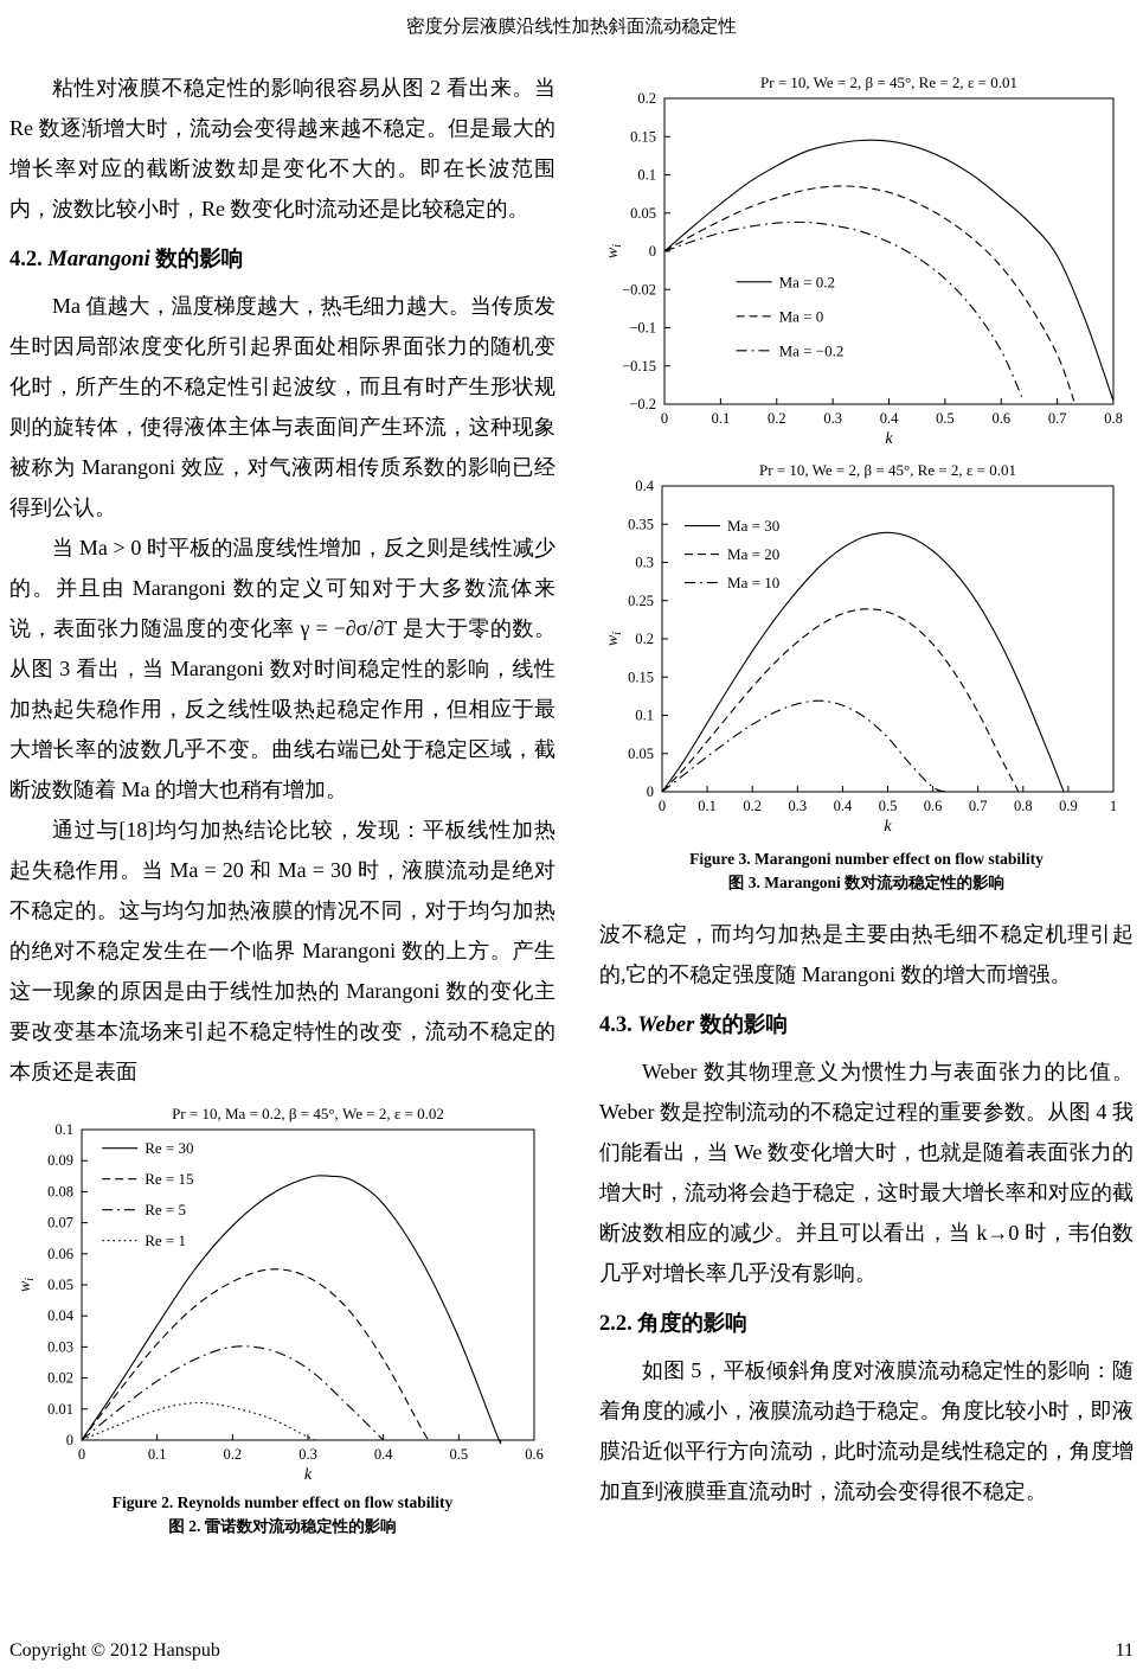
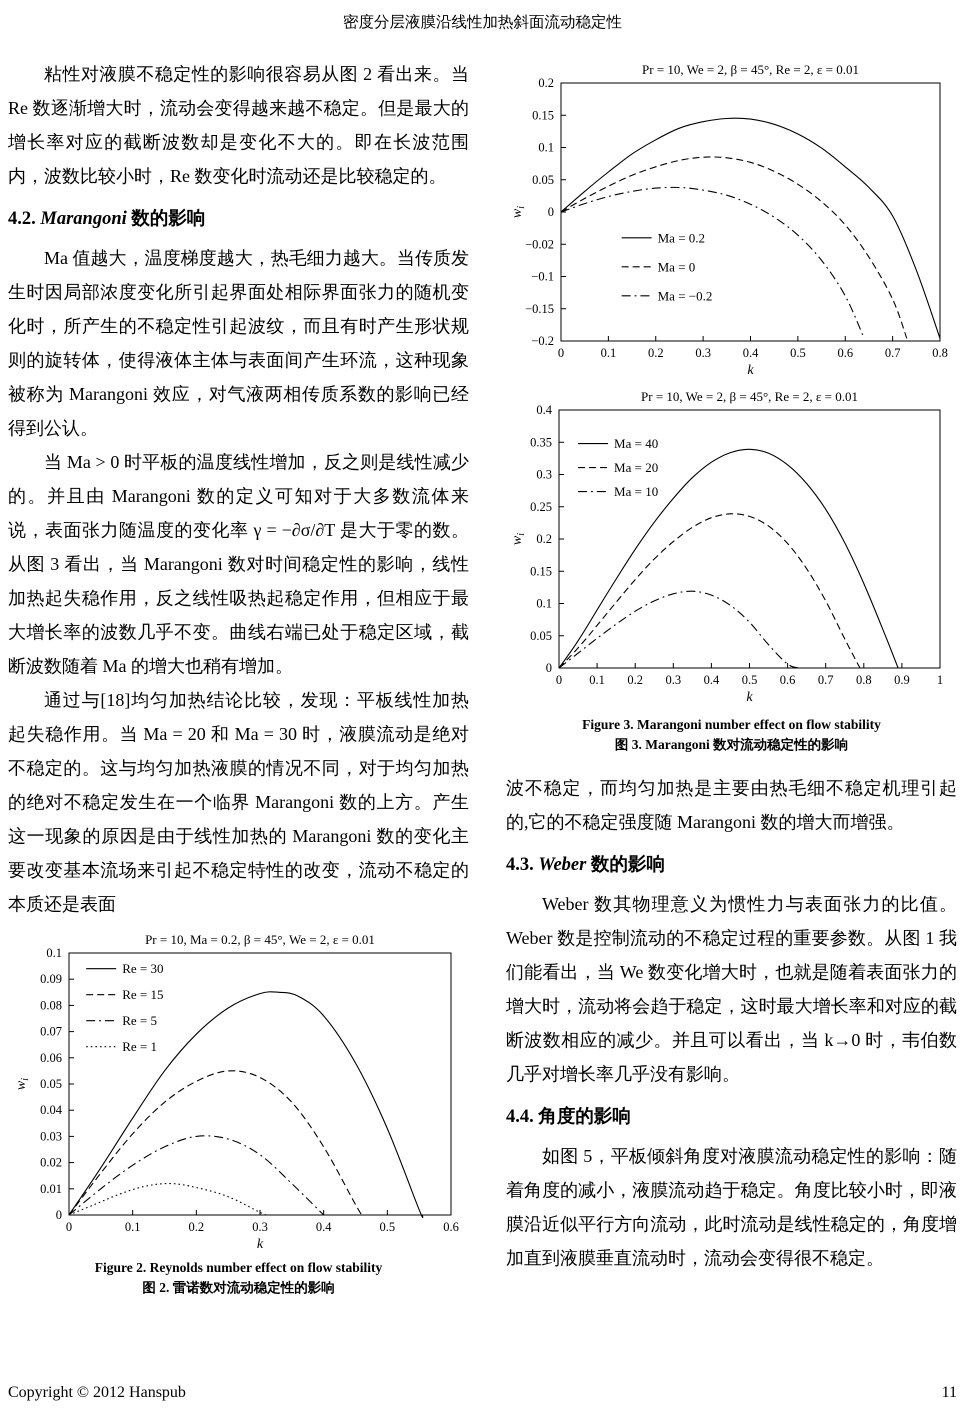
  密度分层液膜沿线性加热斜面流动稳定性
  粘性对液膜不稳定性的影响很容易从图 2 看出来。当 Re 数逐渐增大时，流动会变得越来越不稳定。但是最大的增长率对应的截断波数却是变化不大的。即在长波范围内，波数比较小时，Re 数变化时流动还是比较稳定的。
  4.2. Marangoni 数的影响
  Ma 值越大，温度梯度越大，热毛细力越大。当传质发生时因局部浓度变化所引起界面处相际界面张力的随机变化时，所产生的不稳定性引起波纹，而且有时产生形状规则的旋转体，使得液体主体与表面间产生环流，这种现象被称为 Marangoni 效应，对气液两相传质系数的影响已经得到公认。
  当 Ma > 0 时平板的温度线性增加，反之则是线性减少的。并且由 Marangoni 数的定义可知对于大多数流体来说，表面张力随温度的变化率 γ = −∂σ/∂T 是大于零的数。从图 3 看出，当 Marangoni 数对时间稳定性的影响，线性加热起失稳作用，反之线性吸热起稳定作用，但相应于最大增长率的波数几乎不变。曲线右端已处于稳定区域，截断波数随着 Ma 的增大也稍有增加。
  通过与[18]均匀加热结论比较，发现：平板线性加热起失稳作用。当 Ma = 20 和 Ma = 30 时，液膜流动是绝对不稳定的。这与均匀加热液膜的情况不同，对于均匀加热的绝对不稳定发生在一个临界 Marangoni 数的上方。产生这一现象的原因是由于线性加热的 Marangoni 数的变化主要改变基本流场来引起不稳定特性的改变，流动不稳定的本质还是表面
  0
  0.1
  0.2
  0.3
  0.4
  0.5
  0.6
  0
  0.01
  0.02
  0.03
  0.04
  0.05
  0.06
  0.07
  0.08
  0.09
  0.1
- Pr = 10, Ma = 0.2, β = 45°, We = 2, ε = 0.02
+ Pr = 10, Ma = 0.2, β = 45°, We = 2, ε = 0.01
  k
  Re = 30
  Re = 15
  Re = 5
  Re = 1
  Figure 2. Reynolds number effect on flow stability
  图 2. 雷诺数对流动稳定性的影响
  0
  0.1
  0.2
  0.3
  0.4
  0.5
  0.6
  0.7
  0.8
  −0.2
  −0.15
  −0.1
  −0.02
  0
  0.05
  0.1
  0.15
  0.2
  Pr = 10, We = 2, β = 45°, Re = 2, ε = 0.01
  k
  Ma = 0.2
  Ma = 0
  Ma = −0.2
  0
  0.1
  0.2
  0.3
  0.4
  0.5
  0.6
  0.7
  0.8
  0.9
  1
  0
  0.05
  0.1
  0.15
  0.2
  0.25
  0.3
  0.35
  0.4
  Pr = 10, We = 2, β = 45°, Re = 2, ε = 0.01
  k
- Ma = 30
+ Ma = 40
  Ma = 20
  Ma = 10
  Figure 3. Marangoni number effect on flow stability
  图 3. Marangoni 数对流动稳定性的影响
  波不稳定，而均匀加热是主要由热毛细不稳定机理引起的,它的不稳定强度随 Marangoni 数的增大而增强。
  4.3. Weber 数的影响
- Weber 数其物理意义为惯性力与表面张力的比值。Weber 数是控制流动的不稳定过程的重要参数。从图 4 我们能看出，当 We 数变化增大时，也就是随着表面张力的增大时，流动将会趋于稳定，这时最大增长率和对应的截断波数相应的减少。并且可以看出，当 k→0 时，韦伯数几乎对增长率几乎没有影响。
+ Weber 数其物理意义为惯性力与表面张力的比值。Weber 数是控制流动的不稳定过程的重要参数。从图 1 我们能看出，当 We 数变化增大时，也就是随着表面张力的增大时，流动将会趋于稳定，这时最大增长率和对应的截断波数相应的减少。并且可以看出，当 k→0 时，韦伯数几乎对增长率几乎没有影响。
- 2.2. 角度的影响
+ 4.4. 角度的影响
  如图 5，平板倾斜角度对液膜流动稳定性的影响：随着角度的减小，液膜流动趋于稳定。角度比较小时，即液膜沿近似平行方向流动，此时流动是线性稳定的，角度增加直到液膜垂直流动时，流动会变得很不稳定。
  Copyright © 2012 Hanspub
  11
